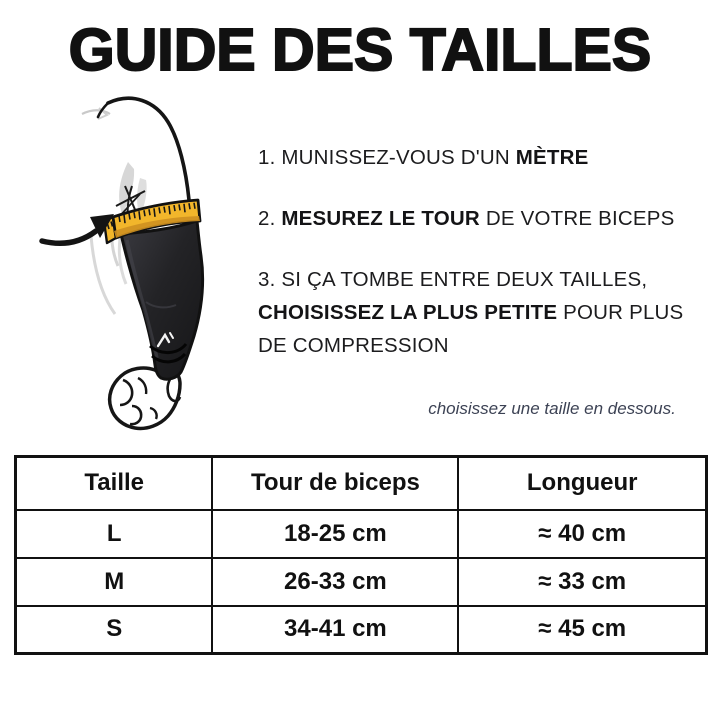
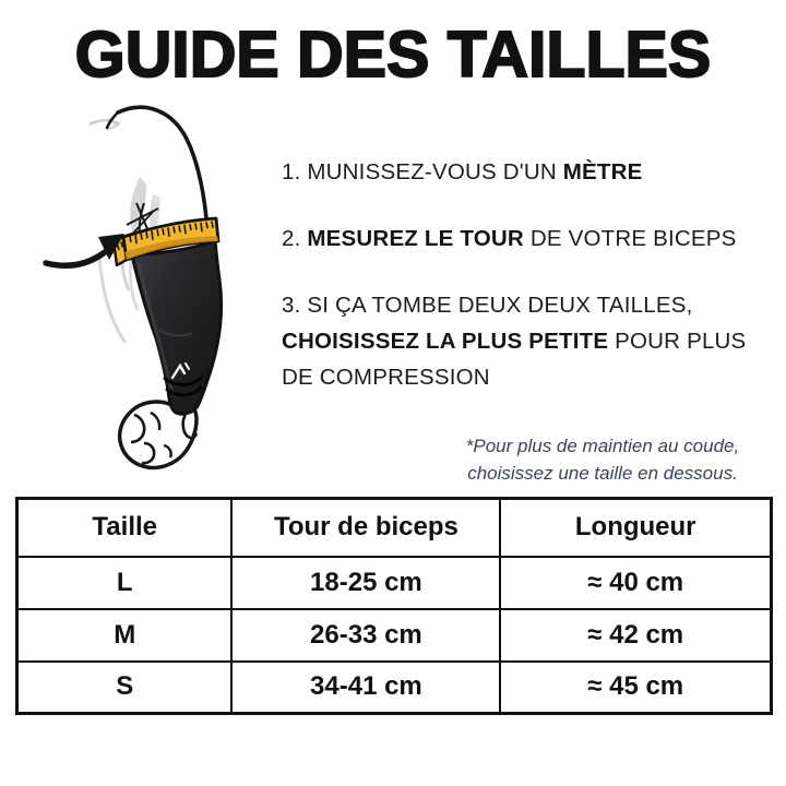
  GUIDE DES TAILLES
  1. MUNISSEZ-VOUS D'UN MÈTRE
  2. MESUREZ LE TOUR DE VOTRE BICEPS
- 3. SI ÇA TOMBE ENTRE DEUX TAILLES, CHOISISSEZ LA PLUS PETITE POUR PLUS DE COMPRESSION
+ 3. SI ÇA TOMBE DEUX DEUX TAILLES, CHOISISSEZ LA PLUS PETITE POUR PLUS DE COMPRESSION
+ *Pour plus de maintien au coude,
  choisissez une taille en dessous.
  Taille	Tour de biceps	Longueur
  L	18-25 cm	≈ 40 cm
- M	26-33 cm	≈ 33 cm
+ M	26-33 cm	≈ 42 cm
  S	34-41 cm	≈ 45 cm
